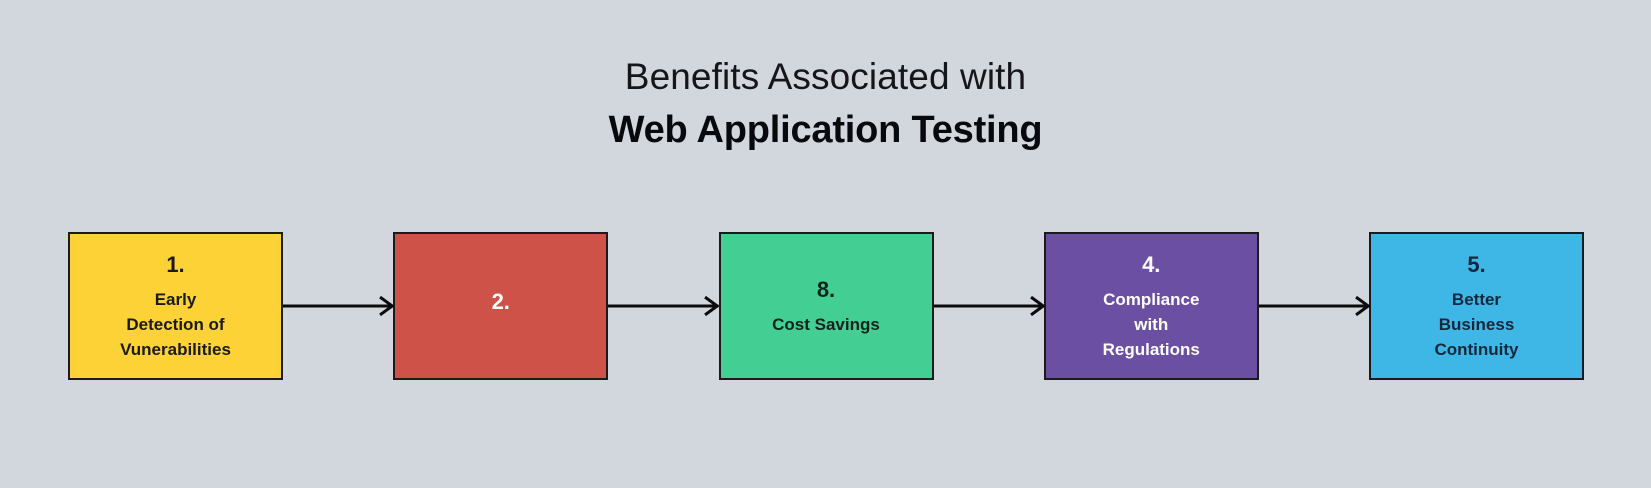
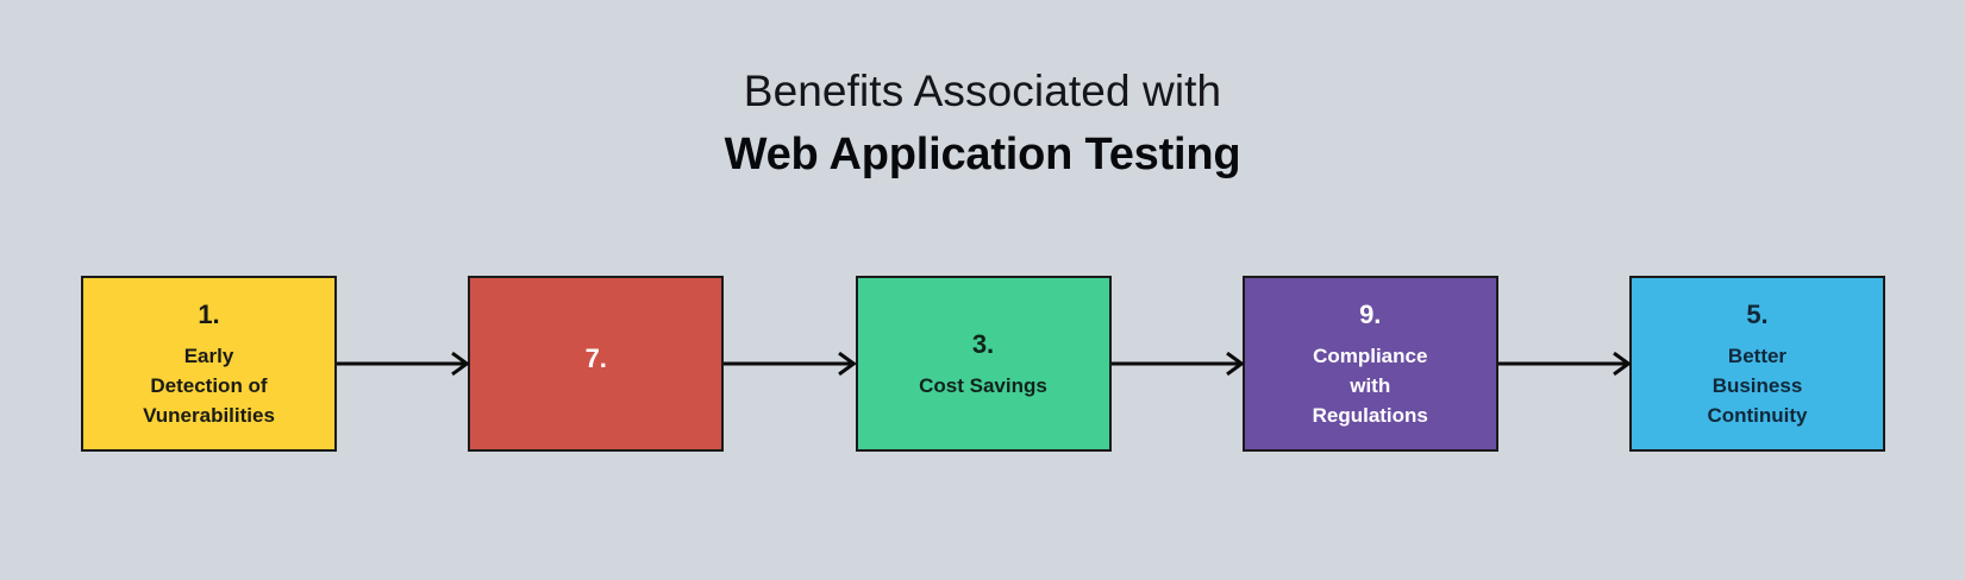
  Benefits Associated with
  Web Application Testing
  1.
  Early
  Detection of
  Vunerabilities
- 2.
+ 7.
- 8.
+ 3.
  Cost Savings
- 4.
+ 9.
  Compliance
  with
  Regulations
  5.
  Better
  Business
  Continuity
